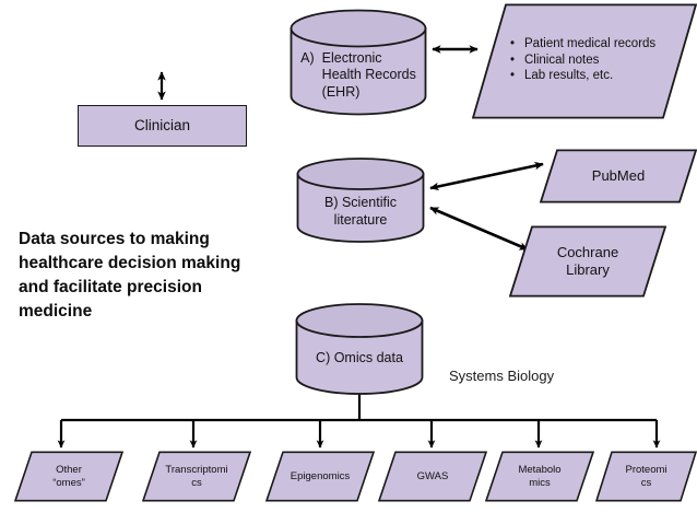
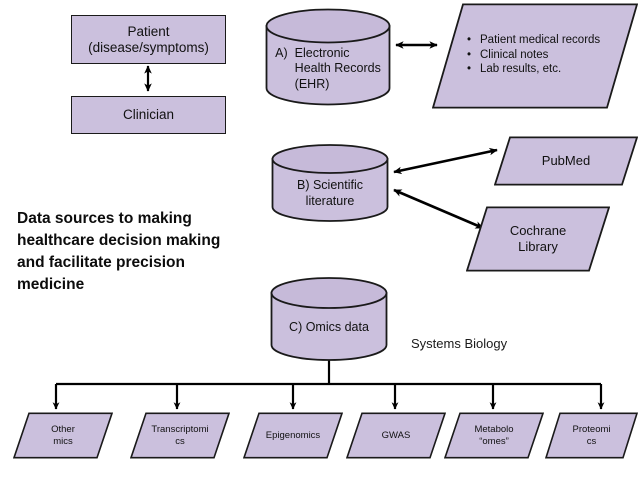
+ Patient
+ (disease/symptoms)
  Clinician
  A)
  Electronic
  Health Records
  (EHR)
  Patient medical records
  Clinical notes
  Lab results, etc.
  B) Scientific
  literature
  PubMed
  Cochrane
  Library
  C) Omics data
  Systems Biology
  Data sources to making healthcare decision making and facilitate precision medicine
  Other
- “omes”
+ mics
  Transcriptomi
  cs
  Epigenomics
  GWAS
  Metabolo
- mics
+ “omes”
  Proteomi
  cs
